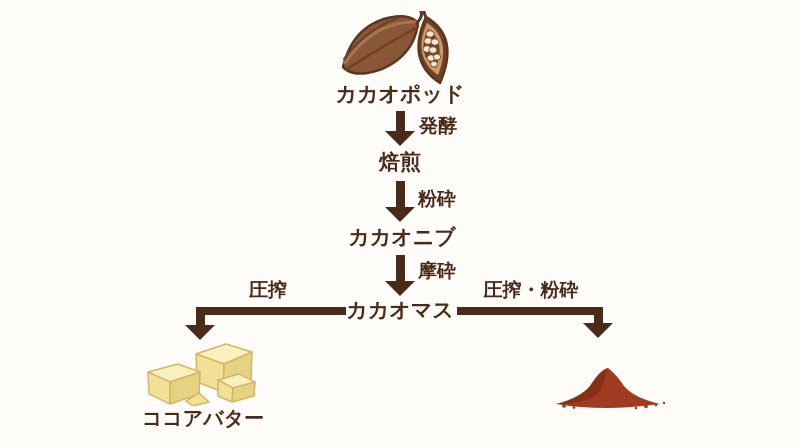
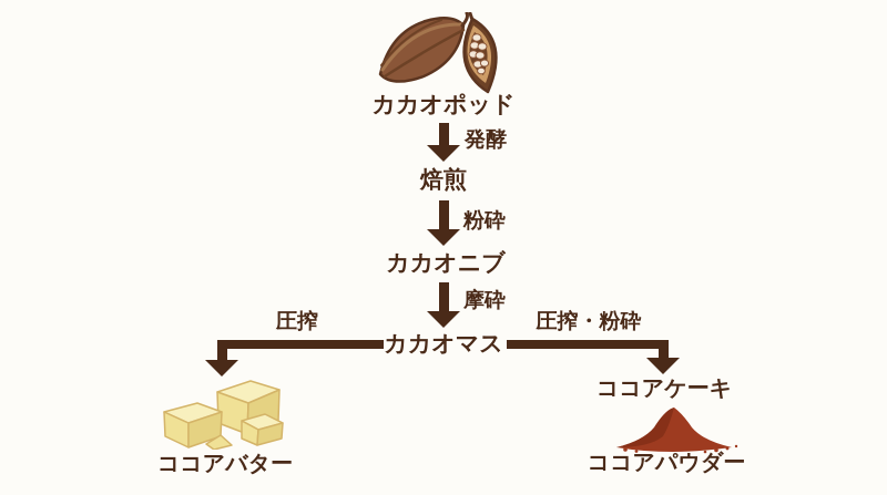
  カカオポッド
  発酵
  焙煎
  粉砕
  カカオニブ
  摩砕
  カカオマス
  圧搾
  ココアバター
  圧搾・粉砕
+ ココアケーキ
+ ココアパウダー
